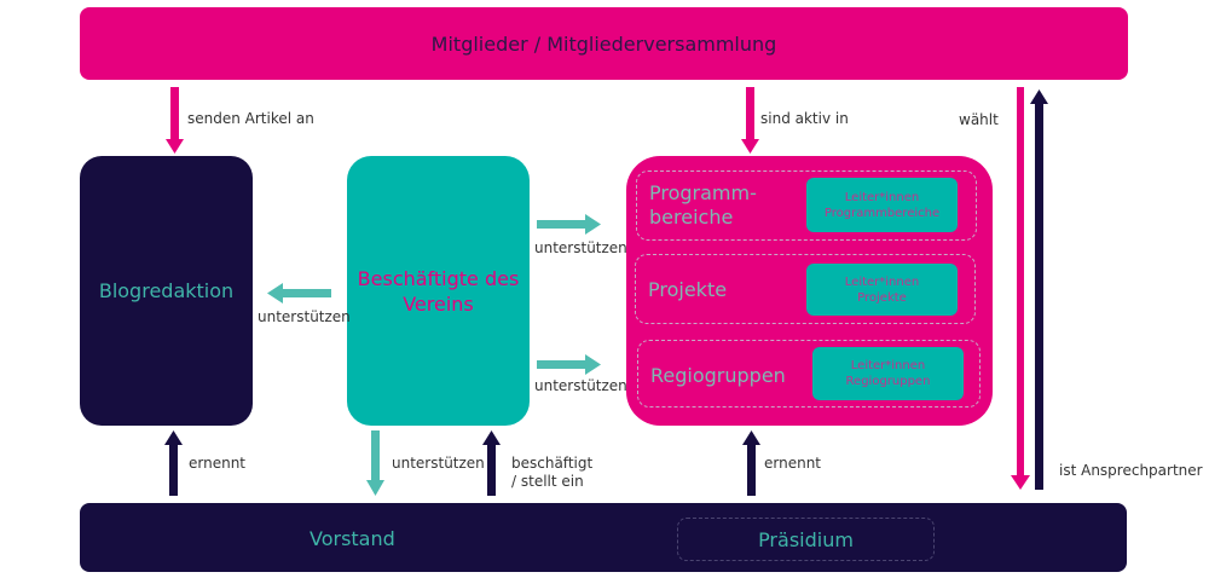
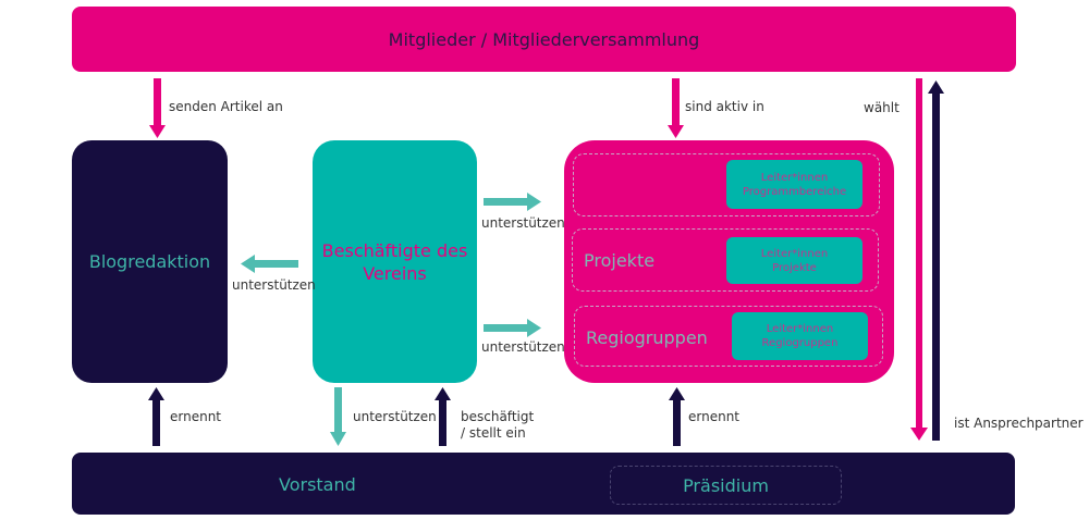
  Mitglieder / Mitgliederversammlung
  Blogredaktion
  Beschäftigte des Vereins
- Programm-
- bereiche
  Leiter*innen
  Programmbereiche
  Projekte
  Leiter*innen
  Projekte
  Regiogruppen
  Leiter*innen
  Regiogruppen
  Vorstand
  Präsidium
  senden Artikel an
  sind aktiv in
  wählt
  ist Ansprechpartner
  unterstützen
  unterstützen
  unterstützen
  ernennt
  unterstützen
  beschäftigt
  / stellt ein
  ernennt
